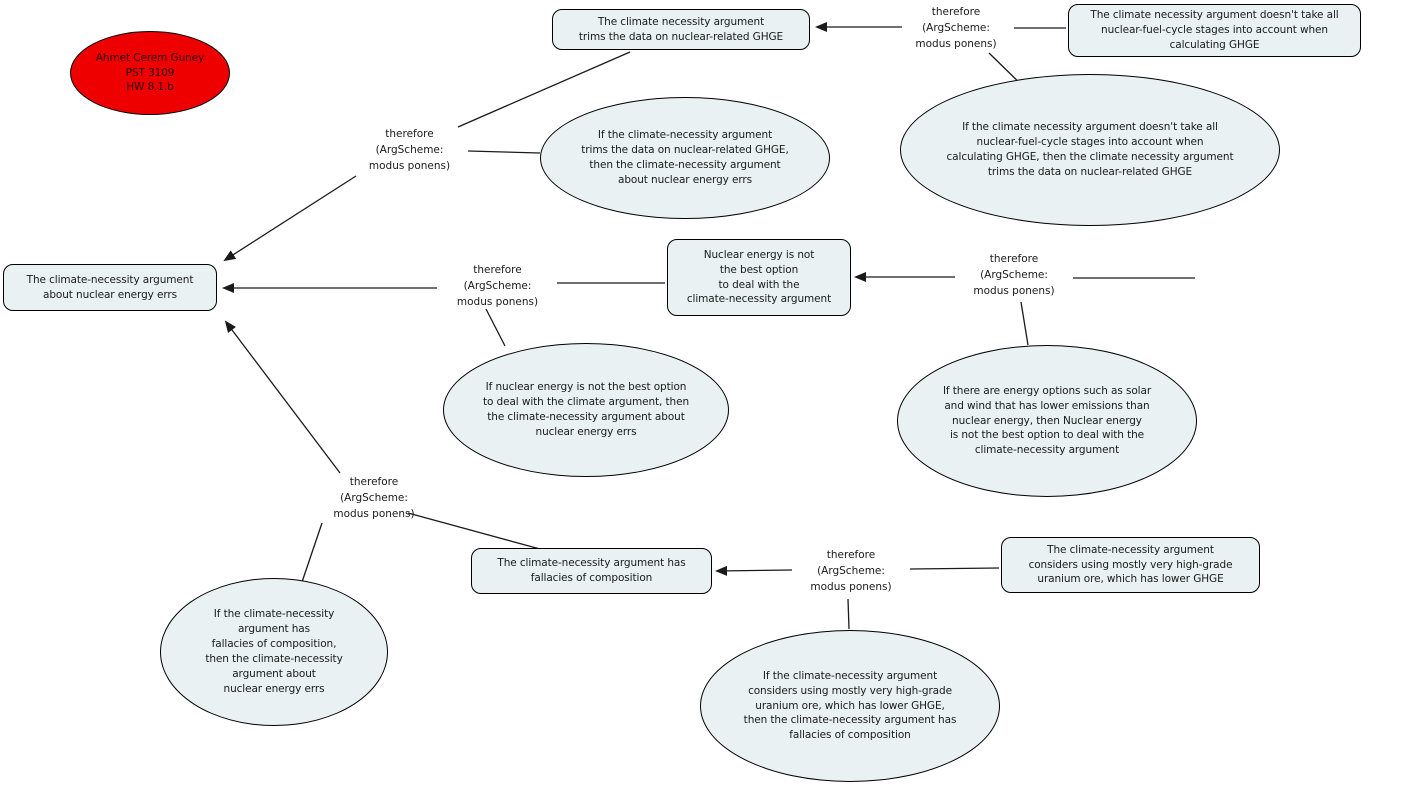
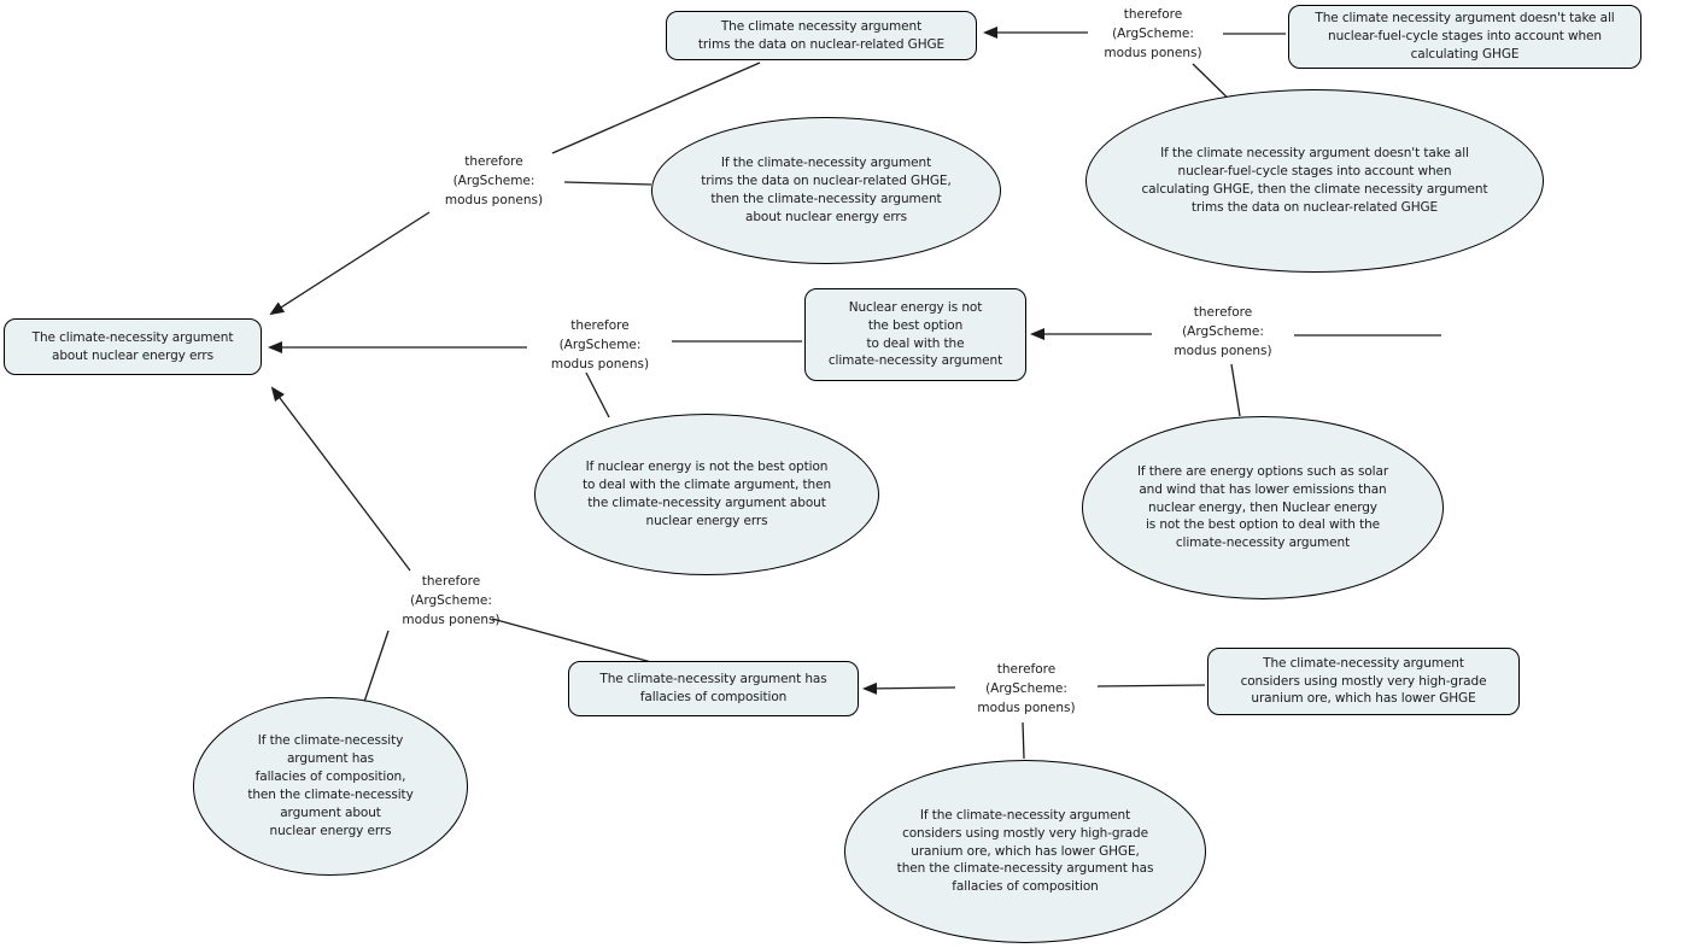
- Ahmet Cerem Guney
- PST 3109
- HW 8.1.b
  The climate necessity argument
  trims the data on nuclear-related GHGE
  The climate necessity argument doesn't take all
  nuclear-fuel-cycle stages into account when
  calculating GHGE
  The climate-necessity argument
  about nuclear energy errs
  Nuclear energy is not
  the best option
  to deal with the
  climate-necessity argument
  The climate-necessity argument has
  fallacies of composition
  The climate-necessity argument
  considers using mostly very high-grade
  uranium ore, which has lower GHGE
  If the climate-necessity argument
  trims the data on nuclear-related GHGE,
  then the climate-necessity argument
  about nuclear energy errs
  If the climate necessity argument doesn't take all
  nuclear-fuel-cycle stages into account when
  calculating GHGE, then the climate necessity argument
  trims the data on nuclear-related GHGE
  If nuclear energy is not the best option
  to deal with the climate argument, then
  the climate-necessity argument about
  nuclear energy errs
  If there are energy options such as solar
  and wind that has lower emissions than
  nuclear energy, then Nuclear energy
  is not the best option to deal with the
  climate-necessity argument
  If the climate-necessity
  argument has
  fallacies of composition,
  then the climate-necessity
  argument about
  nuclear energy errs
  If the climate-necessity argument
  considers using mostly very high-grade
  uranium ore, which has lower GHGE,
  then the climate-necessity argument has
  fallacies of composition
  therefore
  (ArgScheme:
  modus ponens)
  therefore
  (ArgScheme:
  modus ponens)
  therefore
  (ArgScheme:
  modus ponens)
  therefore
  (ArgScheme:
  modus ponens)
  therefore
  (ArgScheme:
  modus ponens)
  therefore
  (ArgScheme:
  modus ponens)
